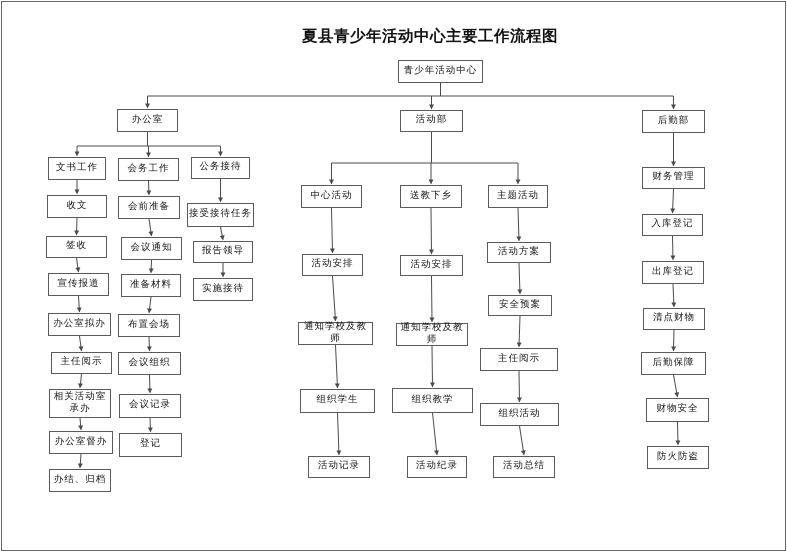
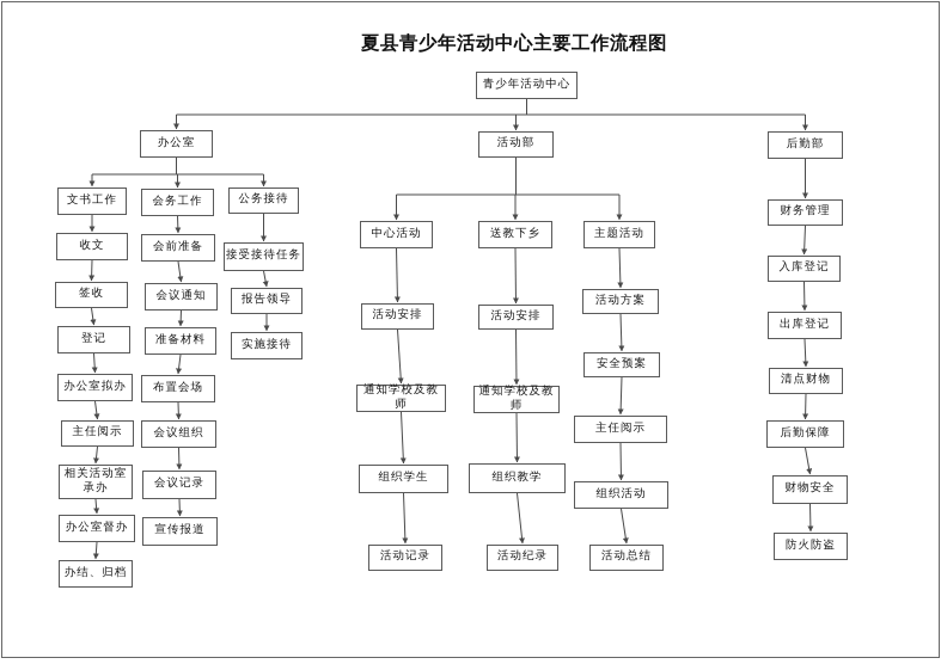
  夏县青少年活动中心主要工作流程图
  青少年活动中心
  办公室
  活动部
  后勤部
  文书工作
  收文
  签收
- 宣传报道
+ 登记
  办公室拟办
  主任阅示
  相关活动室
  承办
  办公室督办
  办结、归档
  会务工作
  会前准备
  会议通知
  准备材料
  布置会场
  会议组织
  会议记录
- 登记
+ 宣传报道
  公务接待
  接受接待任务
  报告领导
  实施接待
  中心活动
  活动安排
  通知学校及教师
  组织学生
  活动记录
  送教下乡
  活动安排
  通知学校及教师
  组织教学
  活动纪录
  主题活动
  活动方案
  安全预案
  主任阅示
  组织活动
  活动总结
  财务管理
  入库登记
  出库登记
  清点财物
  后勤保障
  财物安全
  防火防盗
